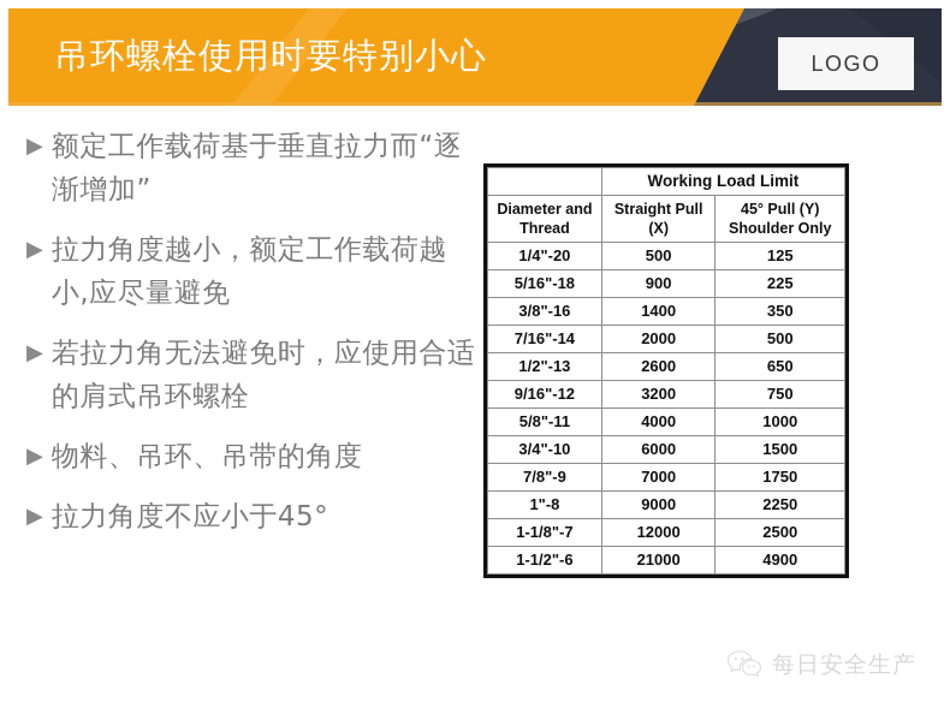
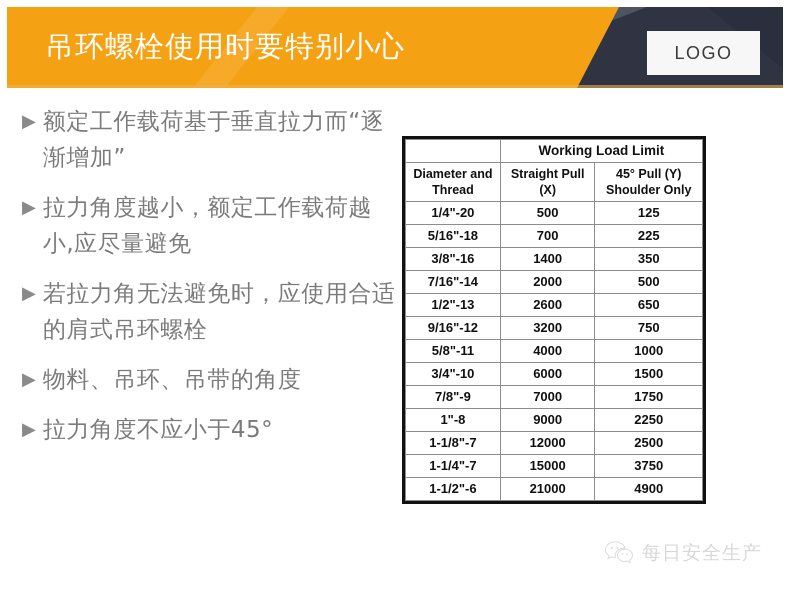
  吊环螺栓使用时要特别小心
  LOGO
  ▶
  额定工作载荷基于垂直拉力而“逐渐增加”
  ▶
  拉力角度越小，额定工作载荷越小,应尽量避免
  ▶
  若拉力角无法避免时，应使用合适的肩式吊环螺栓
  ▶
  物料、吊环、吊带的角度
  ▶
  拉力角度不应小于45°
  	Working Load Limit
  Diameter and Thread	Straight Pull (X)	45° Pull (Y) Shoulder Only
  1/4"-20	500	125
- 5/16"-18	900	225
+ 5/16"-18	700	225
  3/8"-16	1400	350
  7/16"-14	2000	500
  1/2"-13	2600	650
  9/16"-12	3200	750
  5/8"-11	4000	1000
  3/4"-10	6000	1500
  7/8"-9	7000	1750
  1"-8	9000	2250
  1-1/8"-7	12000	2500
+ 1-1/4"-7	15000	3750
  1-1/2"-6	21000	4900
  每日安全生产
